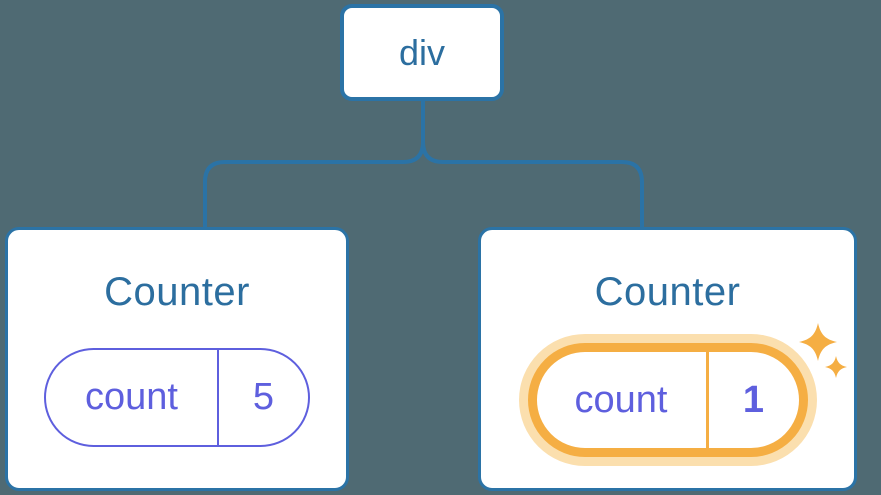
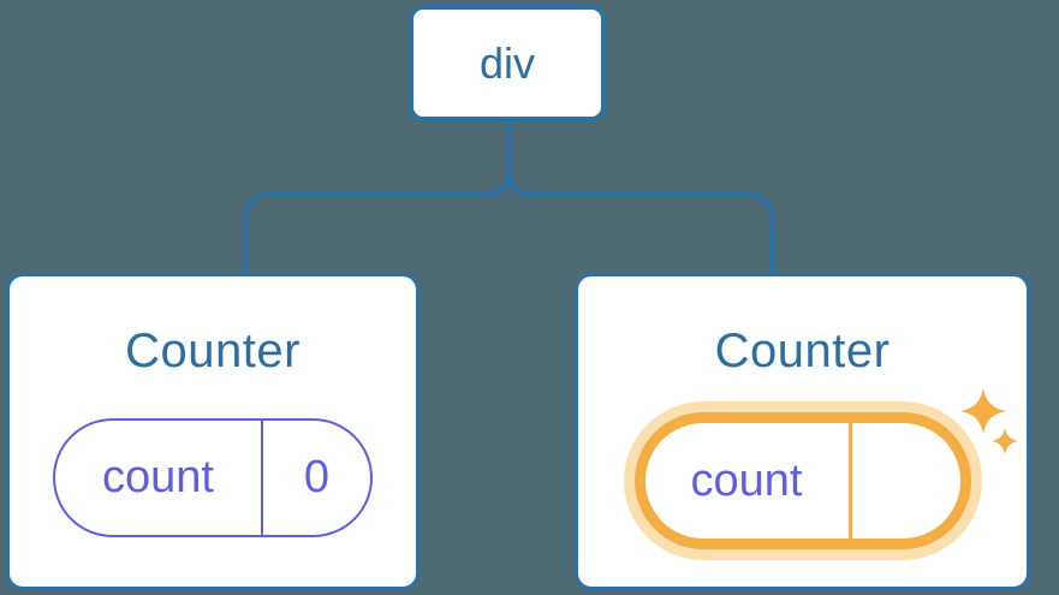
  div
  Counter
  count
- 5
+ 0
  Counter
  count
- 1
